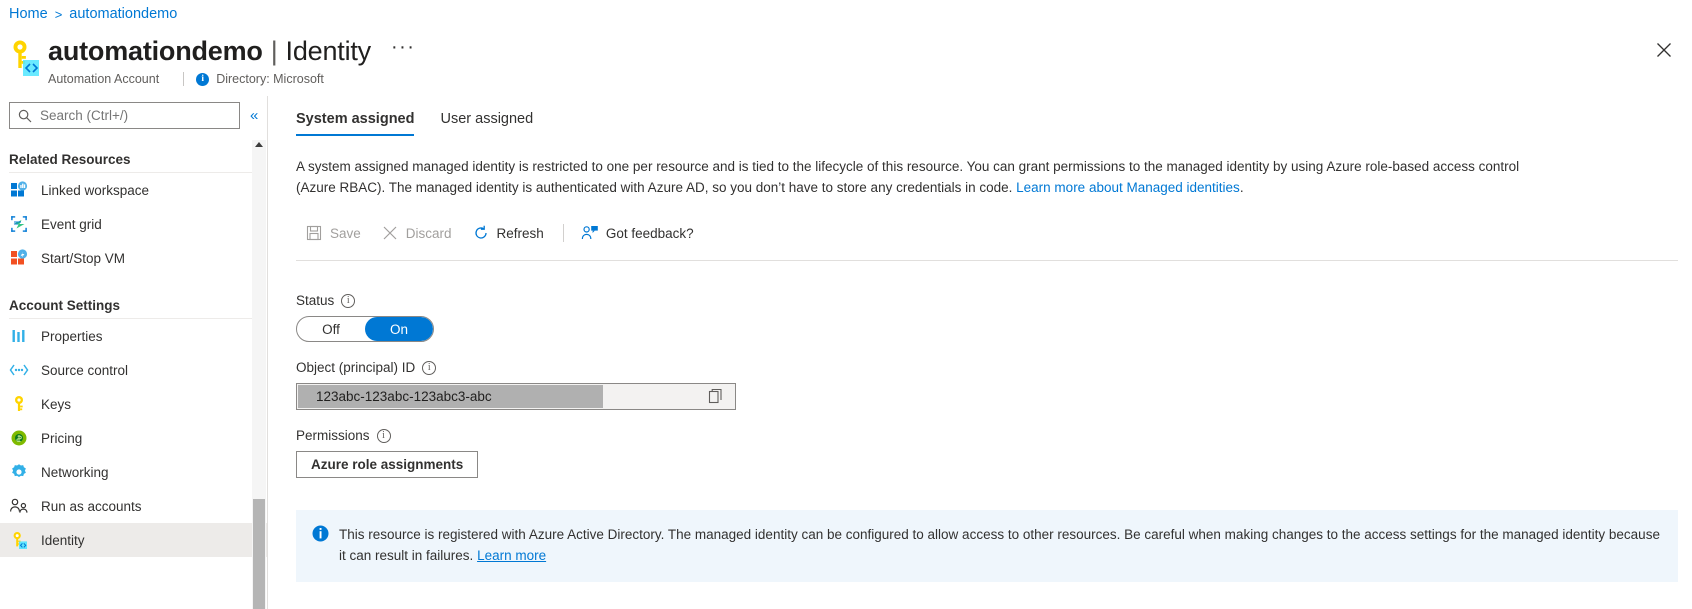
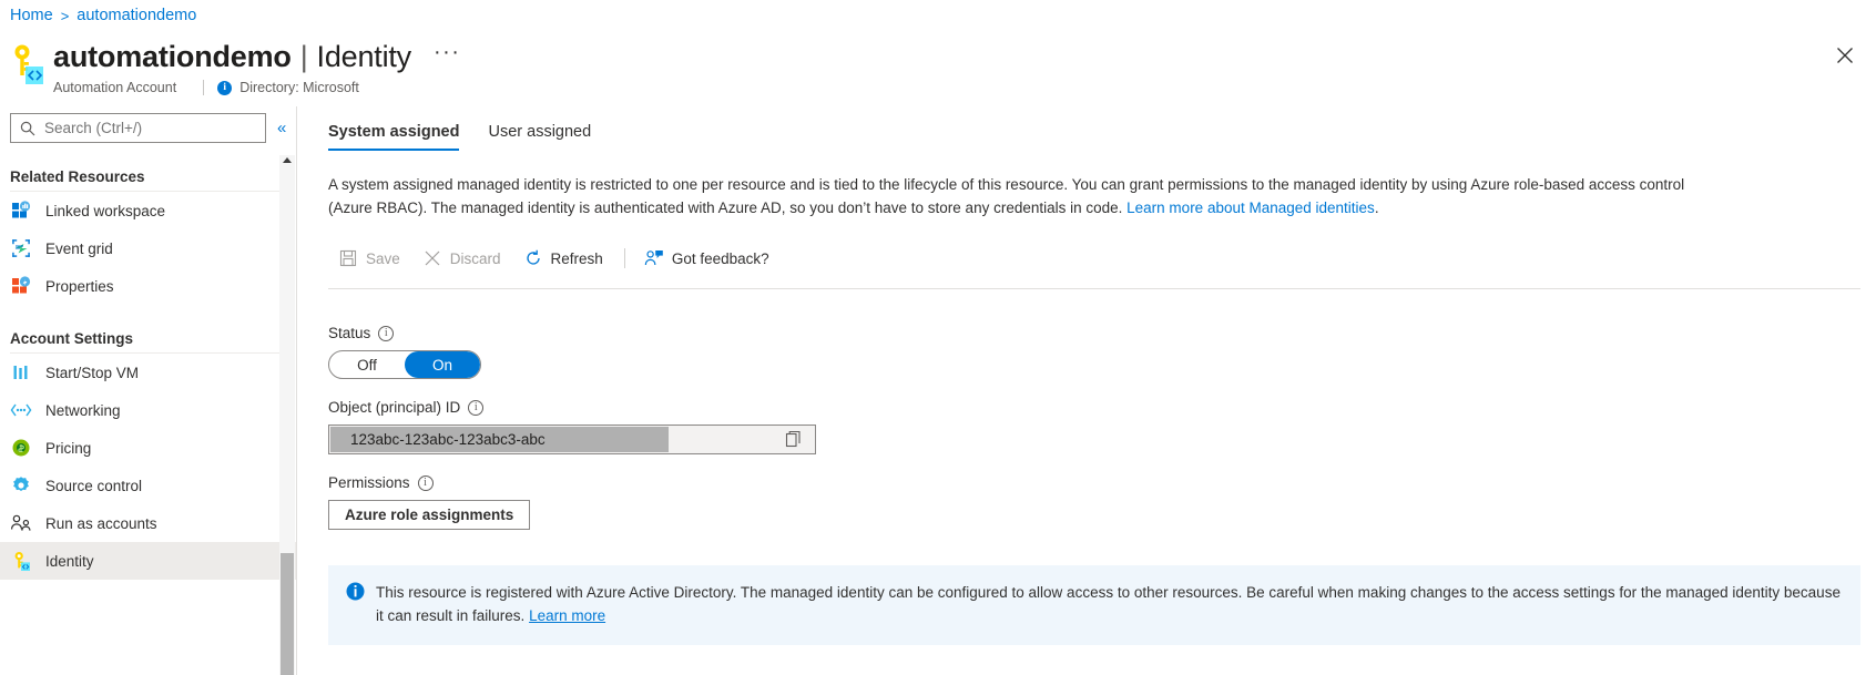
  Home
  >
  automationdemo
  automationdemo
  |
  Identity
  ···
  Automation Account
  i
  Directory: Microsoft
  Search (Ctrl+/)
  «
  Related Resources
  Linked workspace
  Event grid
- Start/Stop VM
+ Properties
  Account Settings
- Properties
+ Start/Stop VM
- Source control
+ Networking
- Keys
  Pricing
- Networking
+ Source control
  Run as accounts
  Identity
  System assigned
  User assigned
  A system assigned managed identity is restricted to one per resource and is tied to the lifecycle of this resource. You can grant permissions to the managed identity by using Azure role-based access control (Azure RBAC). The managed identity is authenticated with Azure AD, so you don’t have to store any credentials in code. Learn more about Managed identities.
  Save
  Discard
  Refresh
  Got feedback?
  Status
  i
  Off
  On
  Object (principal) ID
  i
  123abc-123abc-123abc3-abc
  Permissions
  i
  Azure role assignments
  This resource is registered with Azure Active Directory. The managed identity can be configured to allow access to other resources. Be careful when making changes to the access settings for the managed identity because it can result in failures. Learn more
